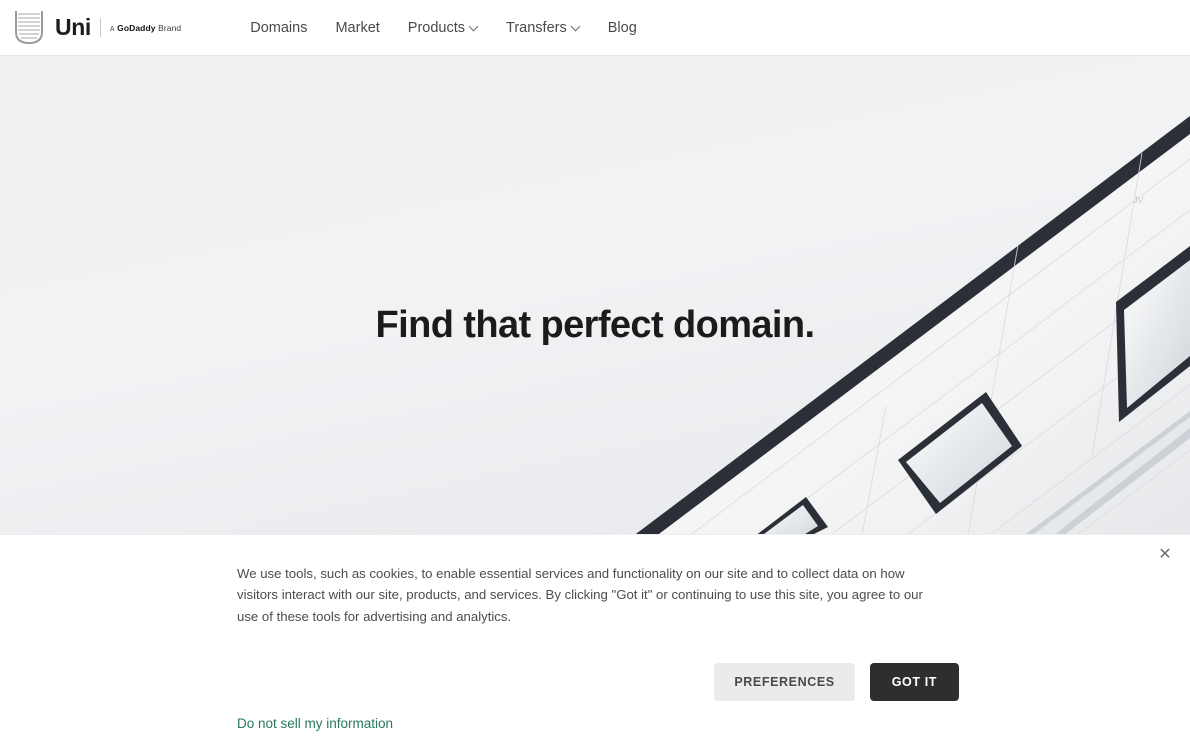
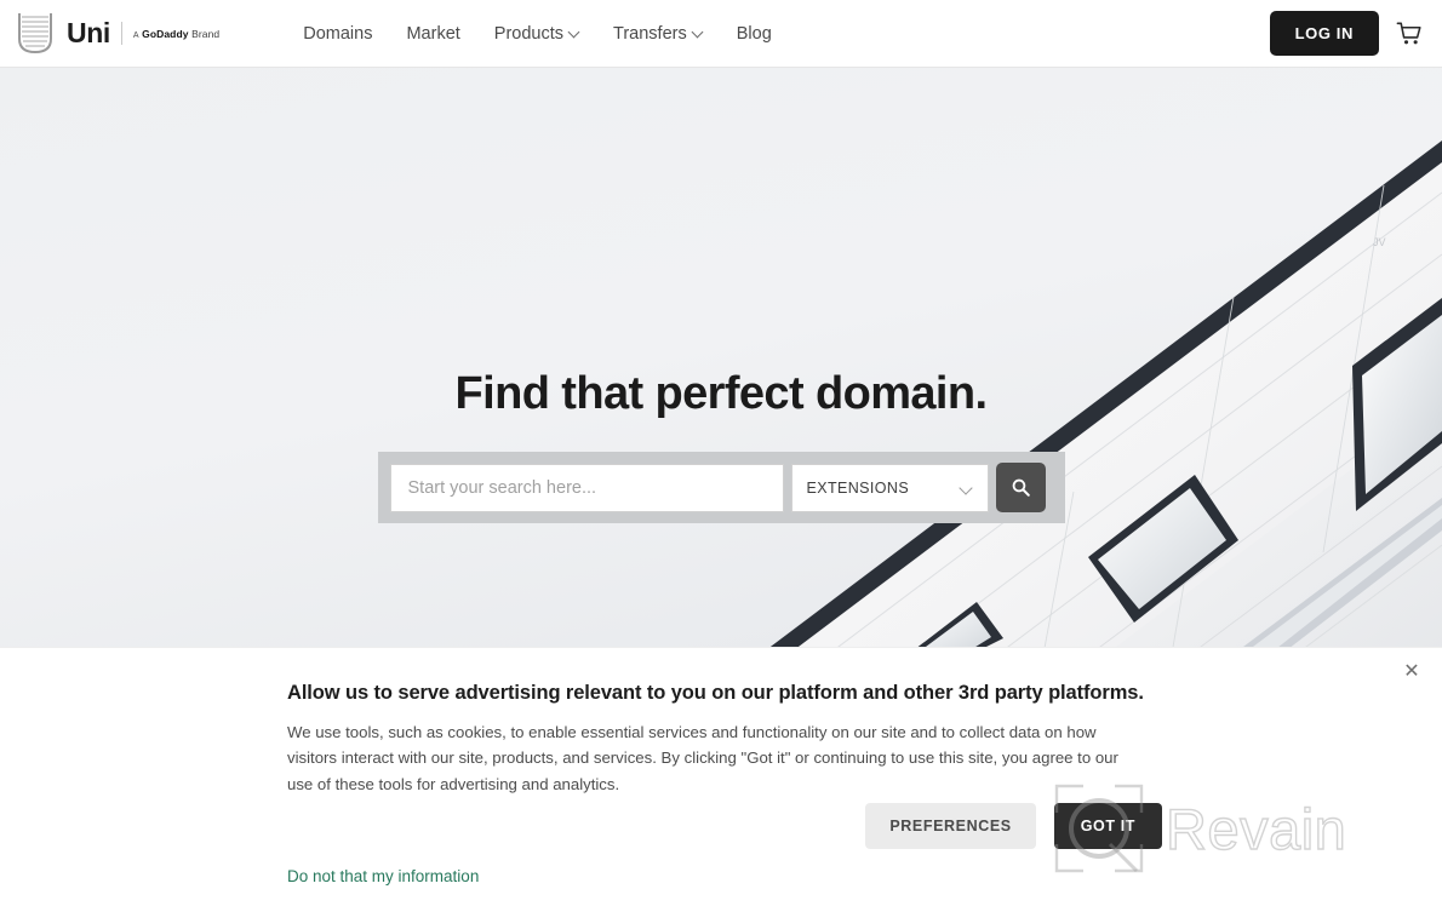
  JV
  Find that perfect domain.
+ Start your search here...
+ EXTENSIONS
+ Allow us to serve advertising relevant to you on our platform and other 3rd party platforms.
  We use tools, such as cookies, to enable essential services and functionality on our site and to collect data on how visitors interact with our site, products, and services. By clicking "Got it" or continuing to use this site, you agree to our use of these tools for advertising and analytics.
  PREFERENCES
  GOT IT
- Do not sell my information
+ Do not that my information
  ✕
+ Revain
  Uni
  GoDaddy Brand
  Domains
  Market
  Products
  Transfers
  Blog
+ LOG IN
